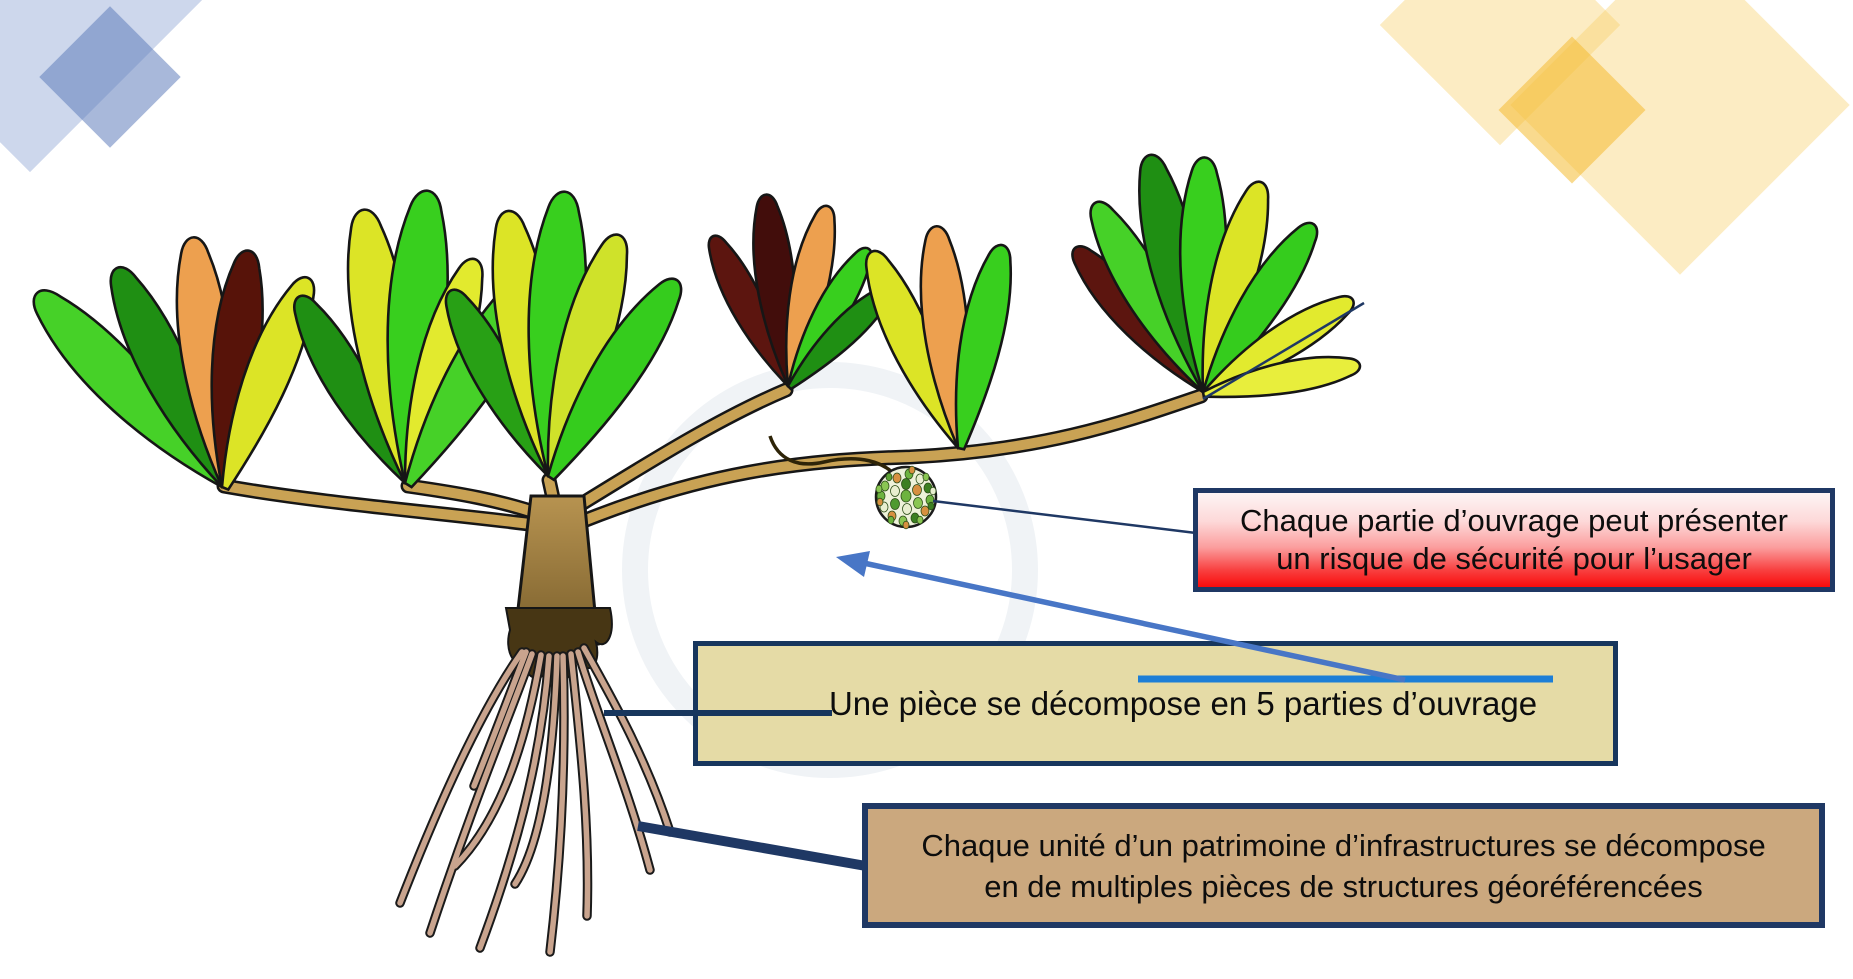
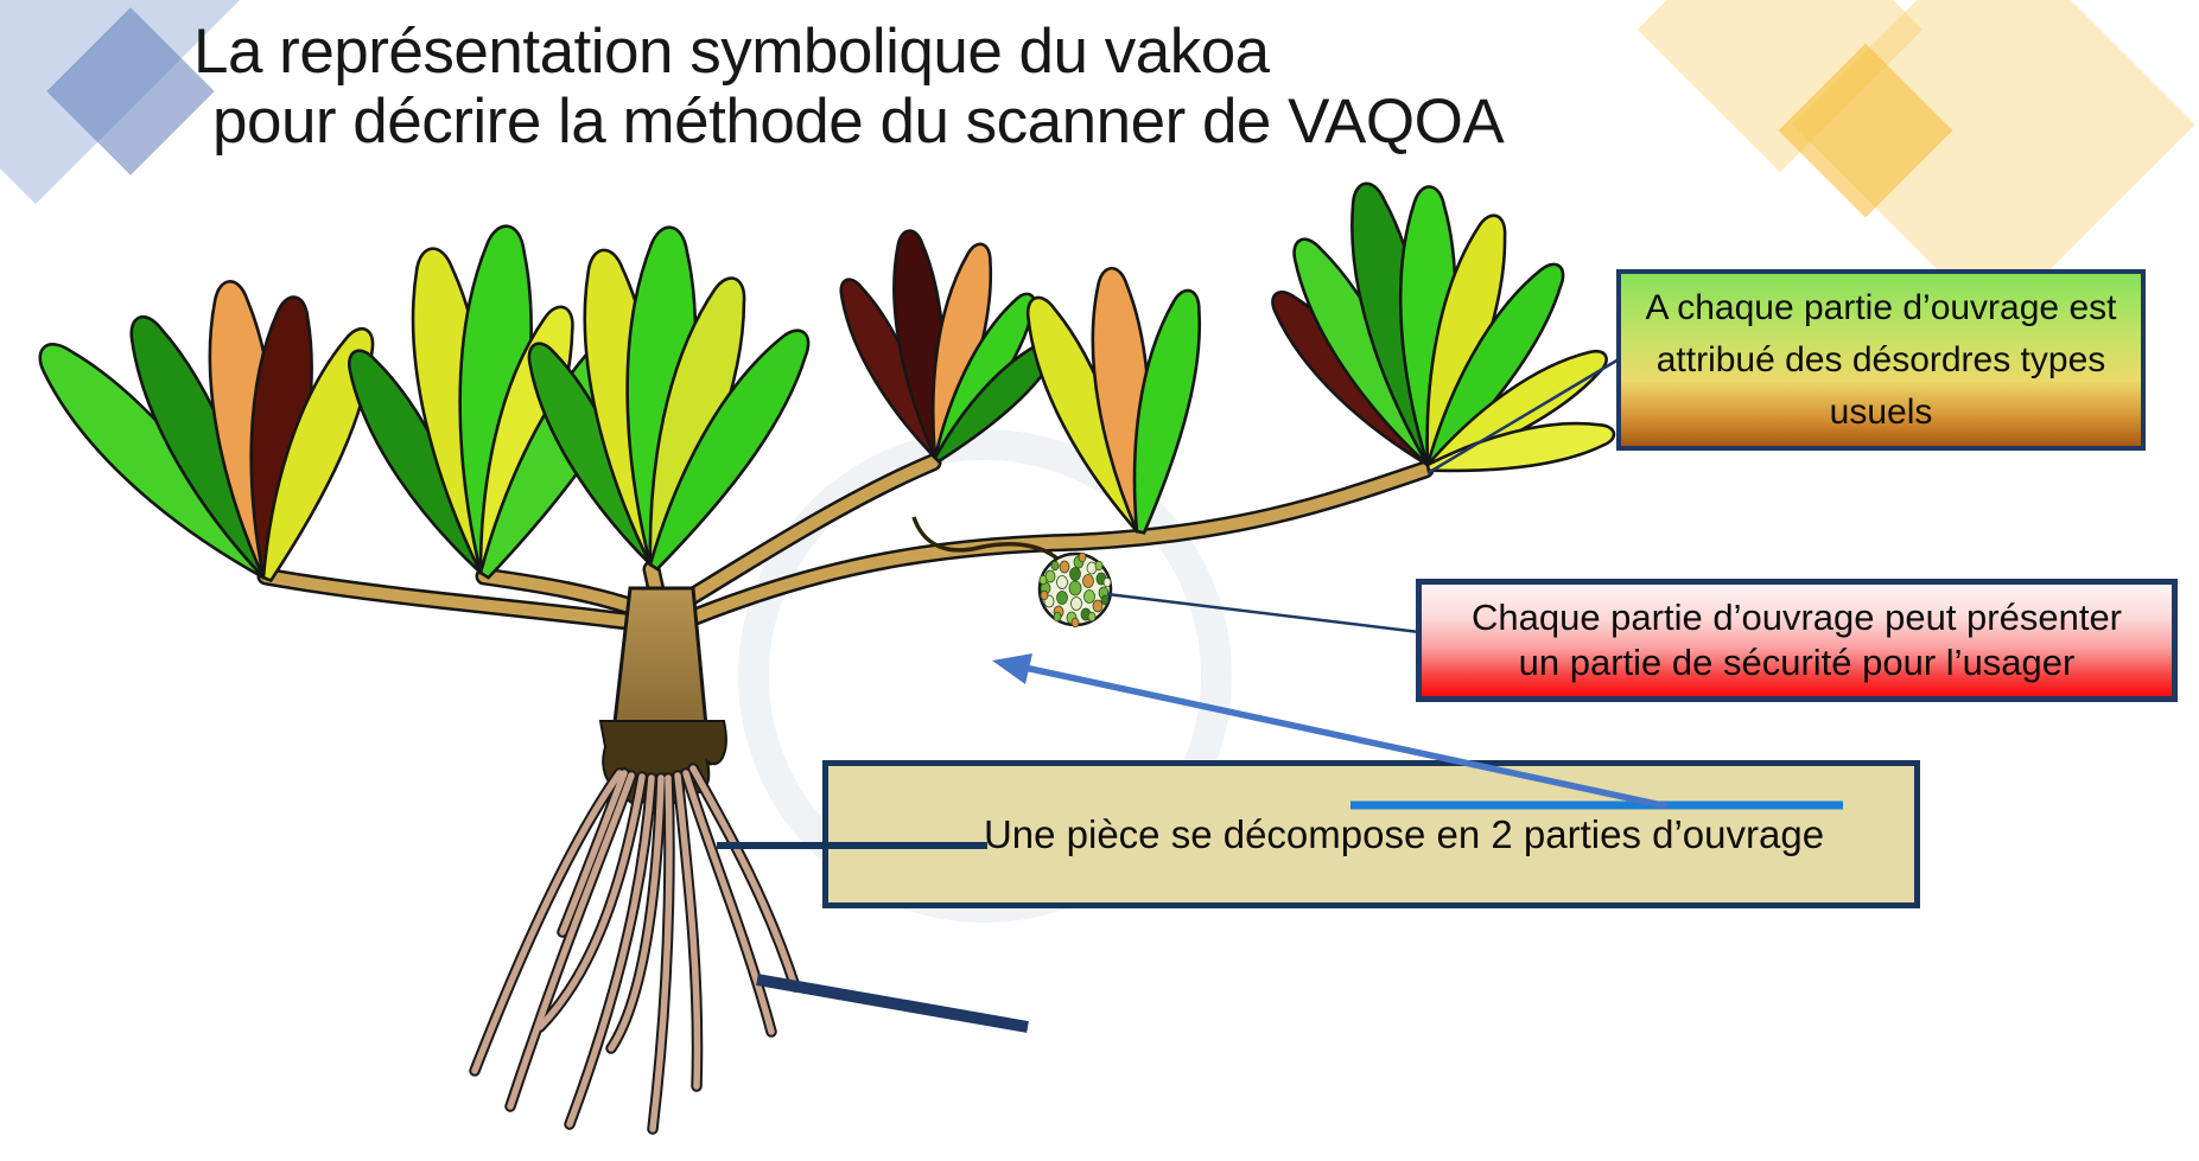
+ La représentation symbolique du vakoa
+ pour décrire la méthode du scanner de VAQOA
+ A chaque partie d’ouvrage est attribué des désordres types usuels
- Chaque partie d’ouvrage peut présenter un risque de sécurité pour l’usager
+ Chaque partie d’ouvrage peut présenter un partie de sécurité pour l’usager
- Une pièce se décompose en 5 parties d’ouvrage
+ Une pièce se décompose en 2 parties d’ouvrage
- Chaque unité d’un patrimoine d’infrastructures se décompose en de multiples pièces de structures géoréférencées
